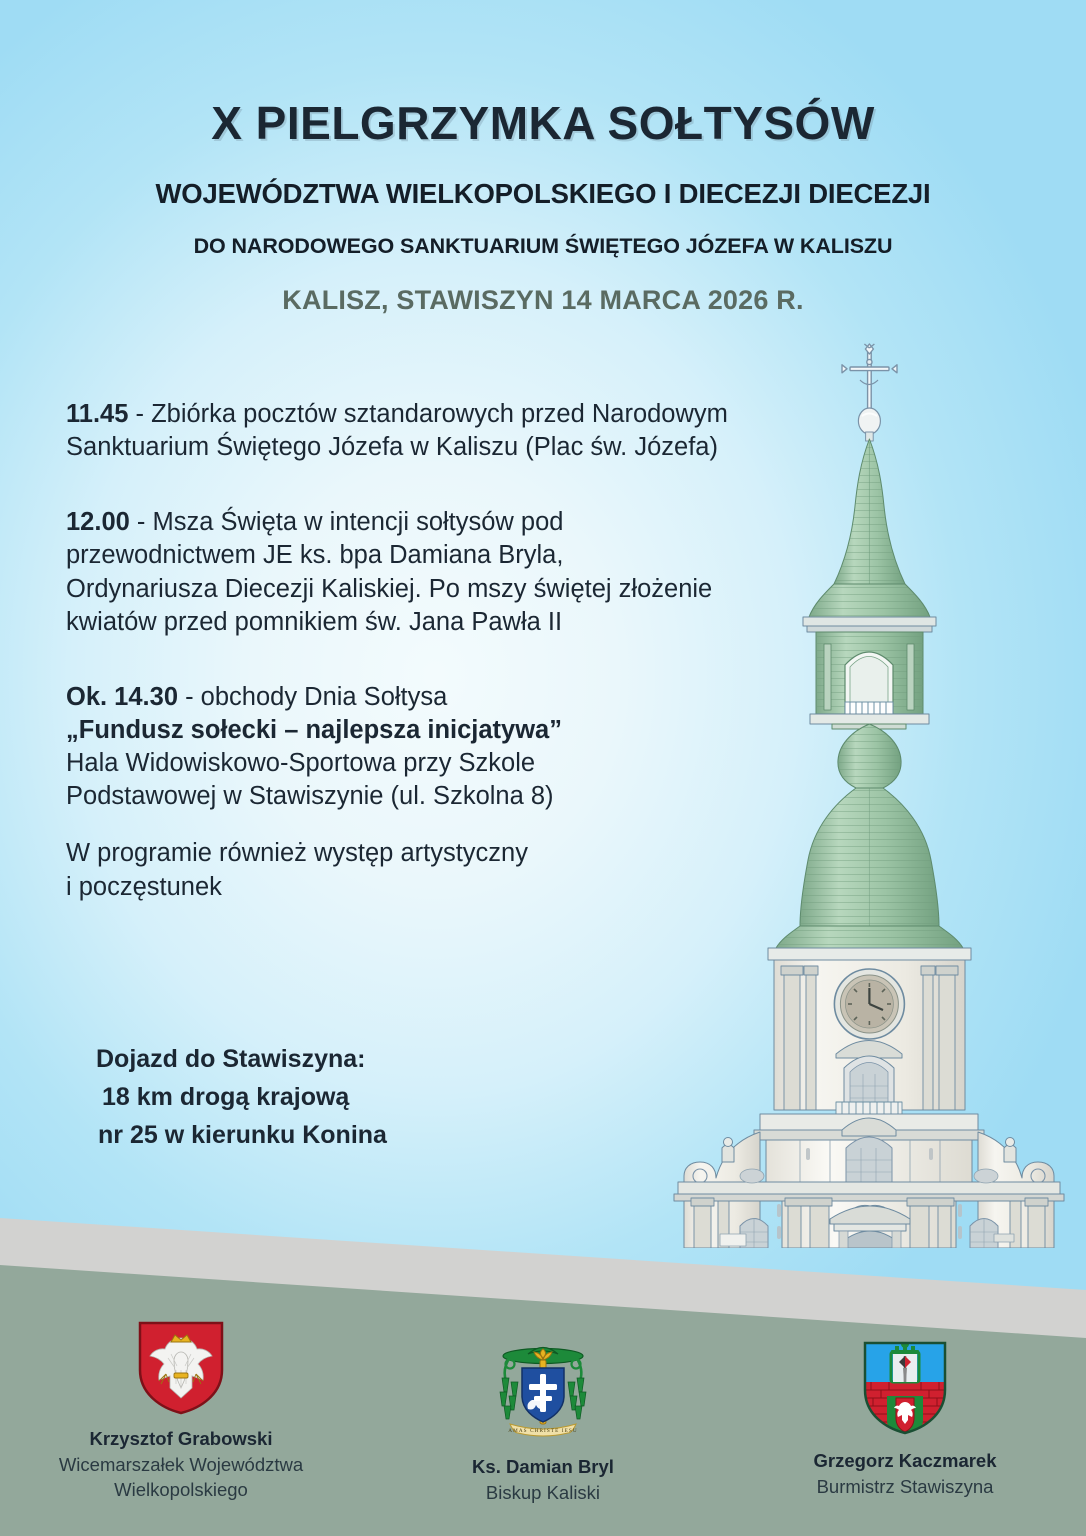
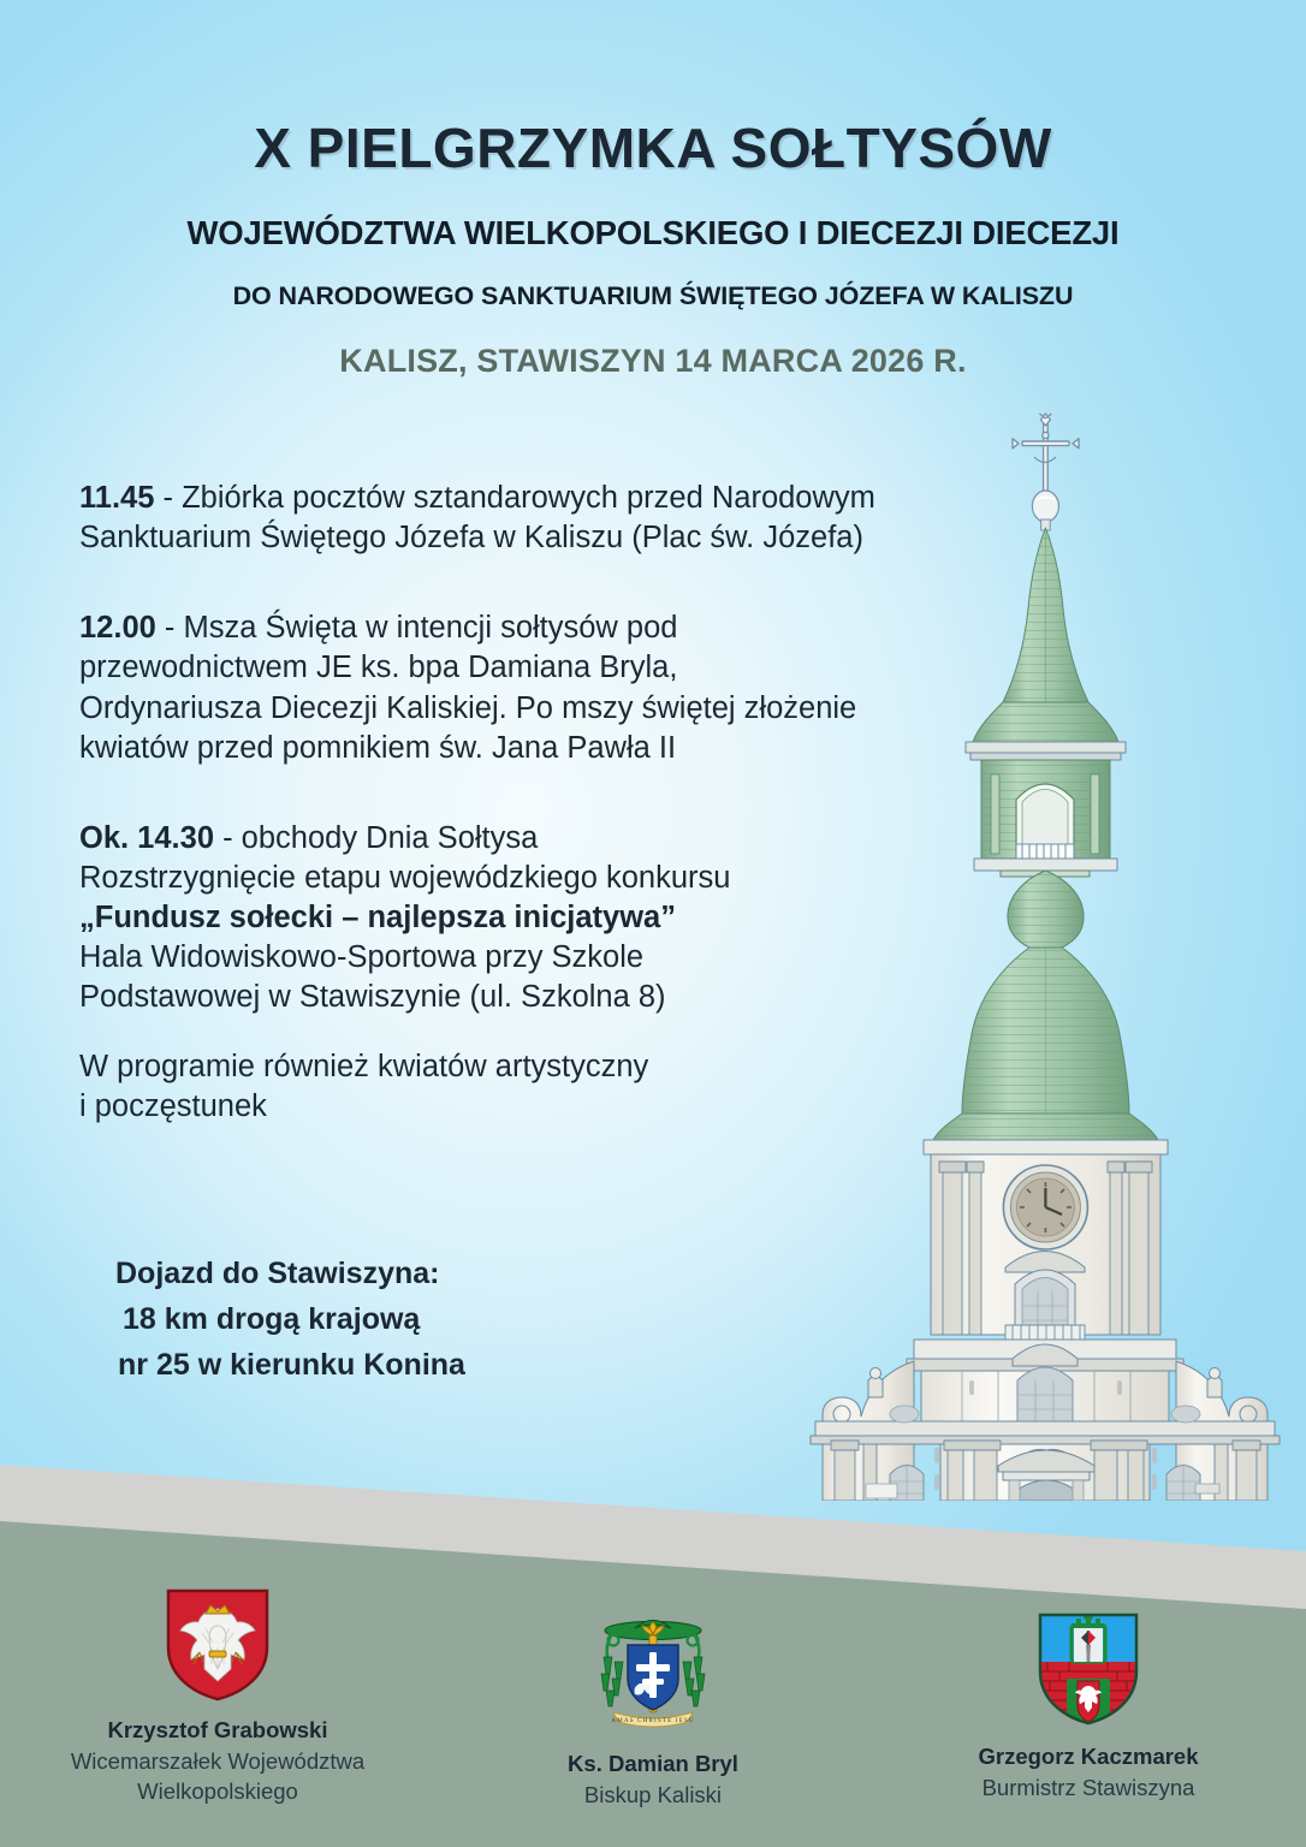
  X PIELGRZYMKA SOŁTYSÓW
  WOJEWÓDZTWA WIELKOPOLSKIEGO I DIECEZJI DIECEZJI
  DO NARODOWEGO SANKTUARIUM ŚWIĘTEGO JÓZEFA W KALISZU
  KALISZ, STAWISZYN 14 MARCA 2026 R.
  11.45 - Zbiórka pocztów sztandarowych przed Narodowym
  Sanktuarium Świętego Józefa w Kaliszu (Plac św. Józefa)
  12.00 - Msza Święta w intencji sołtysów pod
  przewodnictwem JE ks. bpa Damiana Bryla,
  Ordynariusza Diecezji Kaliskiej. Po mszy świętej złożenie
  kwiatów przed pomnikiem św. Jana Pawła II
  Ok. 14.30 - obchody Dnia Sołtysa
+ Rozstrzygnięcie etapu wojewódzkiego konkursu
  „Fundusz sołecki – najlepsza inicjatywa”
  Hala Widowiskowo-Sportowa przy Szkole
  Podstawowej w Stawiszynie (ul. Szkolna 8)
- W programie również występ artystyczny
+ W programie również kwiatów artystyczny
  i poczęstunek
  Dojazd do Stawiszyna:
  18 km drogą krajową
  nr 25 w kierunku Konina
  Krzysztof Grabowski
  Wicemarszałek Województwa
  Wielkopolskiego
  Ks. Damian Bryl
  Biskup Kaliski
  Grzegorz Kaczmarek
  Burmistrz Stawiszyna
